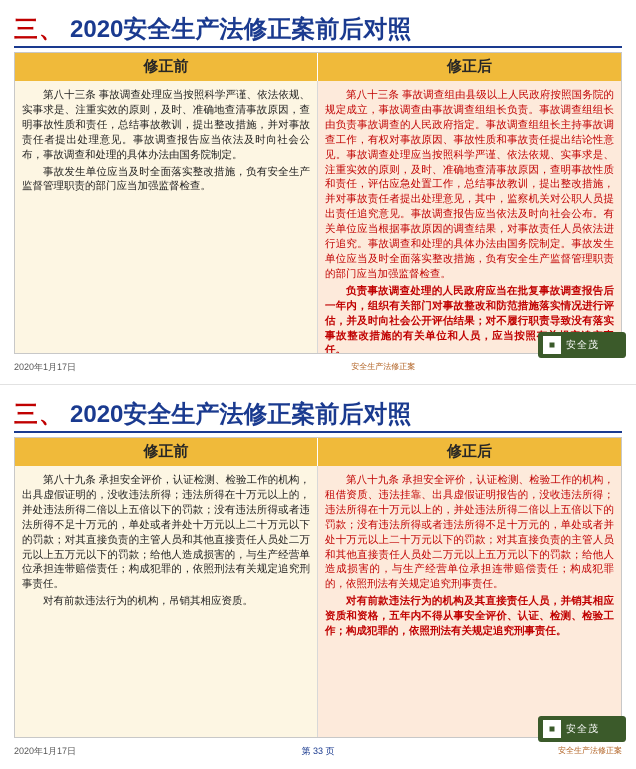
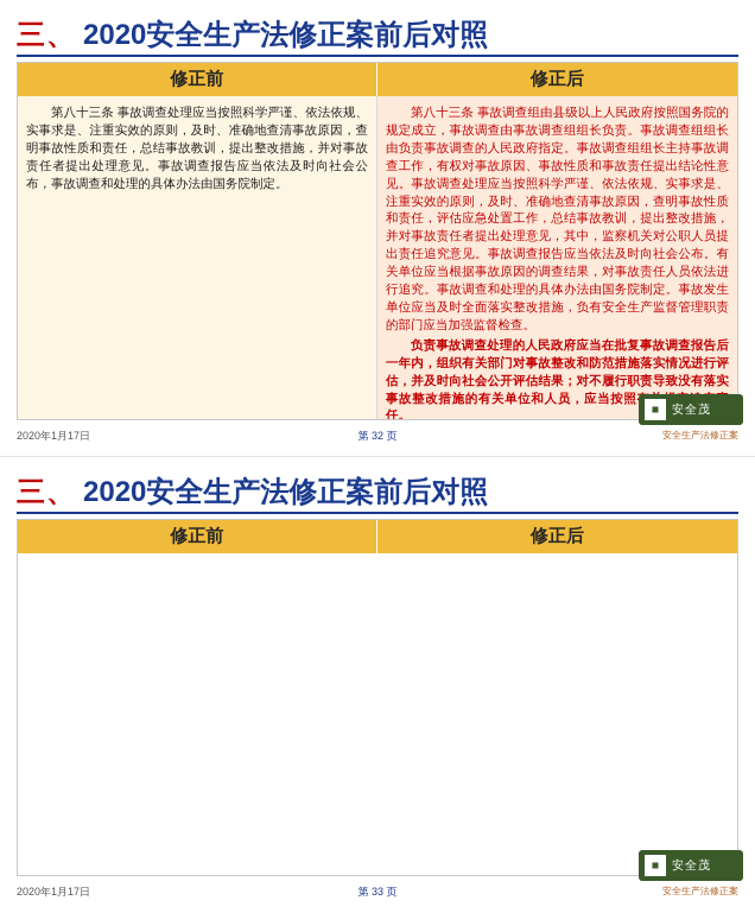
  三、
  2020安全生产法修正案前后对照
  修正前
  修正后
  第八十三条 事故调查处理应当按照科学严谨、依法依规、实事求是、注重实效的原则，及时、准确地查清事故原因，查明事故性质和责任，总结事故教训，提出整改措施，并对事故责任者提出处理意见。事故调查报告应当依法及时向社会公布，事故调查和处理的具体办法由国务院制定。
- 事故发生单位应当及时全面落实整改措施，负有安全生产监督管理职责的部门应当加强监督检查。
  第八十三条 事故调查组由县级以上人民政府按照国务院的规定成立，事故调查由事故调查组组长负责。事故调查组组长由负责事故调查的人民政府指定。事故调查组组长主持事故调查工作，有权对事故原因、事故性质和事故责任提出结论性意见。事故调查处理应当按照科学严谨、依法依规、实事求是、注重实效的原则，及时、准确地查清事故原因，查明事故性质和责任，评估应急处置工作，总结事故教训，提出整改措施，并对事故责任者提出处理意见，其中，监察机关对公职人员提出责任追究意见。事故调查报告应当依法及时向社会公布。有关单位应当根据事故原因的调查结果，对事故责任人员依法进行追究。事故调查和处理的具体办法由国务院制定。事故发生单位应当及时全面落实整改措施，负有安全生产监督管理职责的部门应当加强监督检查。
  负责事故调查处理的人民政府应当在批复事故调查报告后一年内，组织有关部门对事故整改和防范措施落实情况进行评估，并及时向社会公开评估结果；对不履行职责导致没有落实事故整改措施的有关单位和人员，应当按照任。
  2020年1月17日
+ 第 32 页
  安全生产法修正案
  安全茂
  三、
  2020安全生产法修正案前后对照
  修正前
  修正后
- 第八十九条 承担安全评价，认证检测、检验工作的机构，出具虚假证明的，没收违法所得；违法所得在十万元以上的，并处违法所得二倍以上五倍以下的罚款；没有违法所得或者违法所得不足十万元的，单处或者并处十万元以上二十万元以下的罚款；对其直接负责的主管人员和其他直接责任人员处二万元以上五万元以下的罚款；给他人造成损害的，与生产经营单位承担连带赔偿责任；构成犯罪的，依照刑法有关规定追究刑事责任。
- 对有前款违法行为的机构，吊销其相应资质。
- 第八十九条 承担安全评价，认证检测、检验工作的机构，租借资质、违法挂靠、出具虚假证明报告的，没收违法所得；违法所得在十万元以上的，并处违法所得二倍以上五倍以下的罚款；没有违法所得或者违法所得不足十万元的，单处或者并处十万元以上二十万元以下的罚款；对其直接负责的主管人员和其他直接责任人员处二万元以上五万元以下的罚款；给他人造成损害的，与生产经营单位承担连带赔偿责任；构成犯罪的，依照刑法有关规定追究刑事责任。
- 对有前款违法行为的机构及其直接责任人员，并销其相应资质和资格，五年内不得从事安全评价、认证、检测、检验工作；构成犯罪的，依照刑法有关规定追究刑事责任。
  2020年1月17日
  第 33 页
  安全生产法修正案
  安全茂
